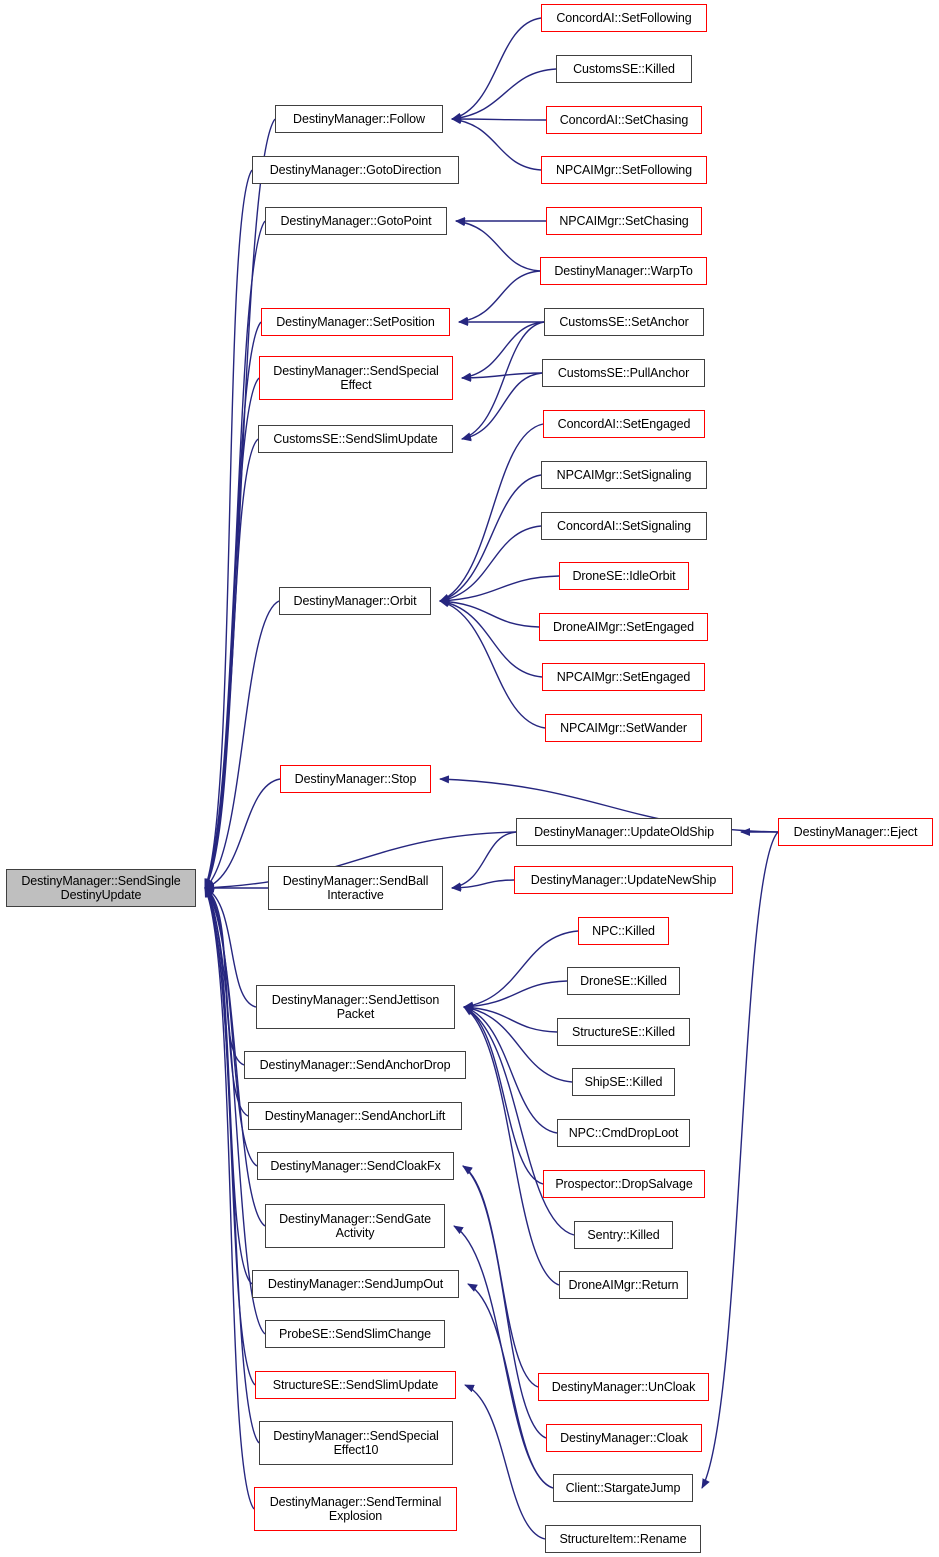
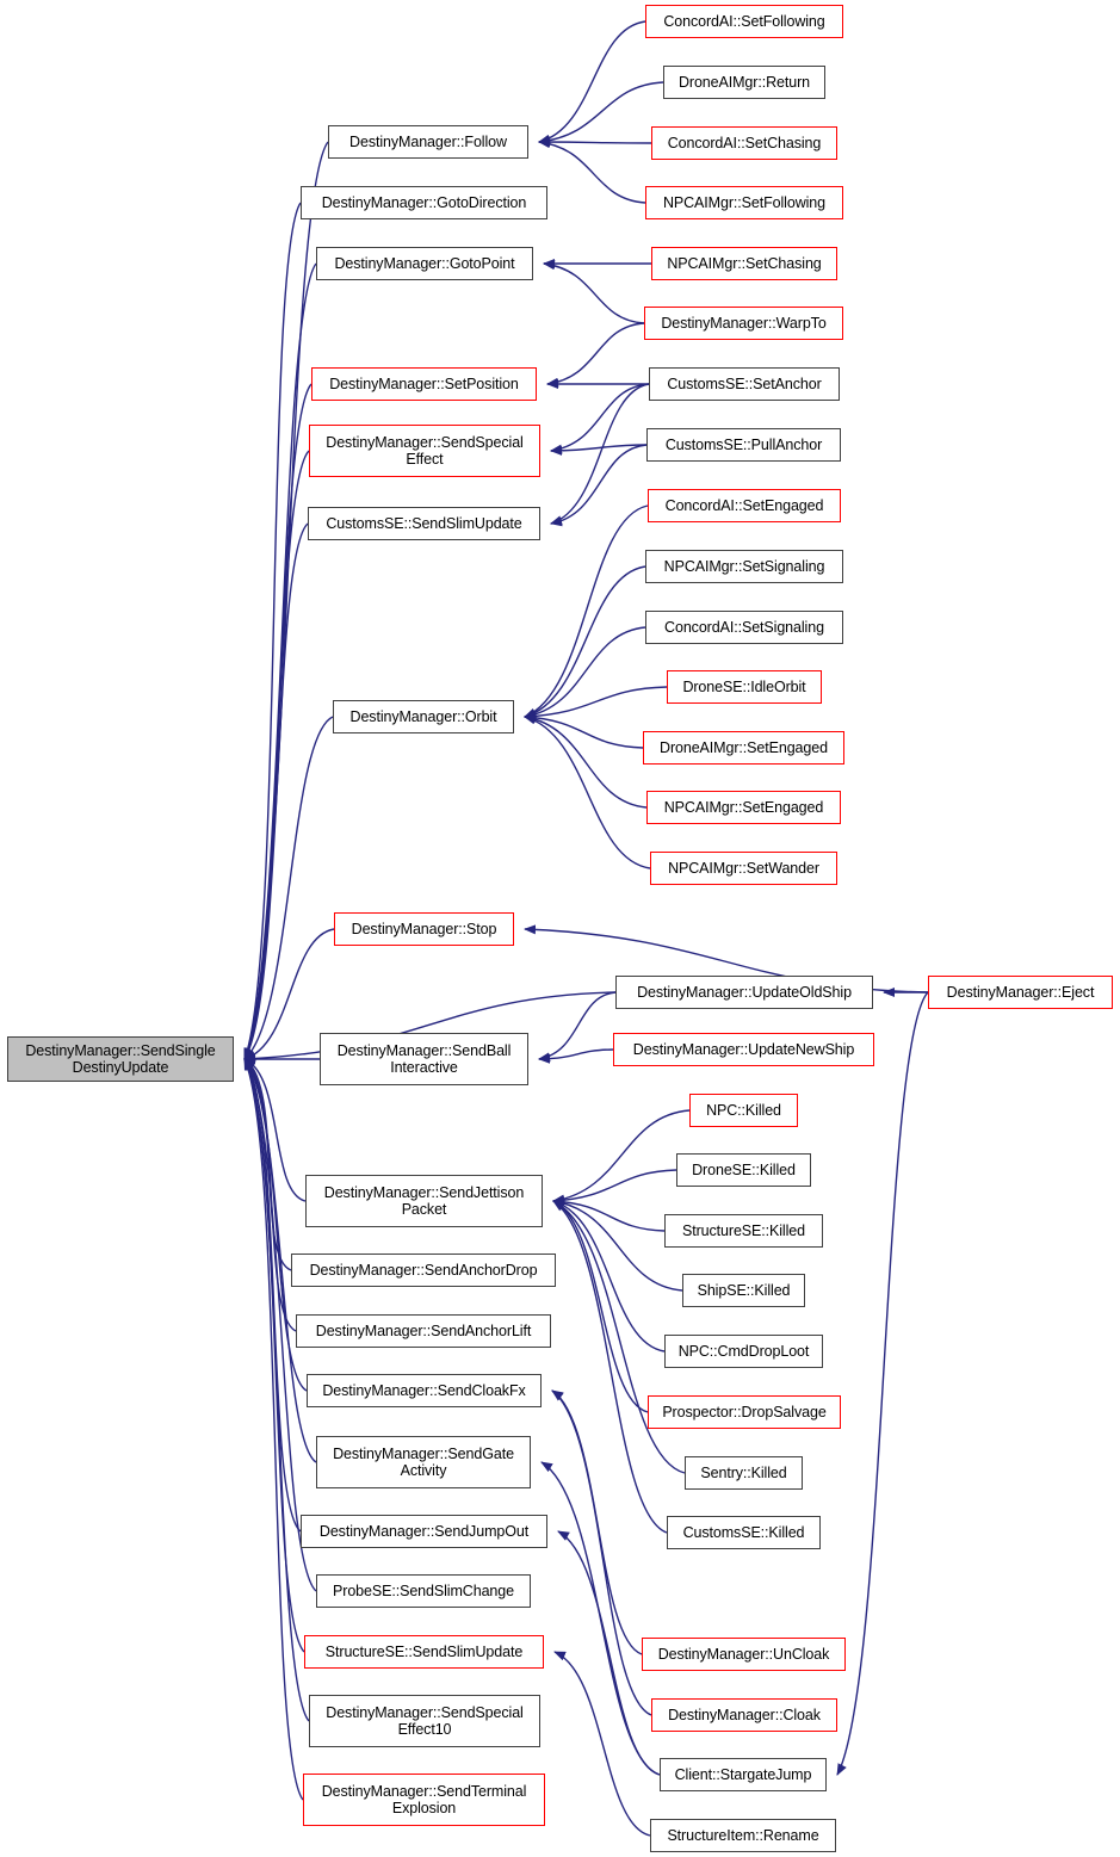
  DestinyManager::SendSingle
  DestinyUpdate
  DestinyManager::Follow
  DestinyManager::GotoDirection
  DestinyManager::GotoPoint
  DestinyManager::SetPosition
  DestinyManager::SendSpecial
  Effect
  CustomsSE::SendSlimUpdate
  DestinyManager::Orbit
  DestinyManager::Stop
  DestinyManager::SendBall
  Interactive
  DestinyManager::SendJettison
  Packet
  DestinyManager::SendAnchorDrop
  DestinyManager::SendAnchorLift
  DestinyManager::SendCloakFx
  DestinyManager::SendGate
  Activity
  DestinyManager::SendJumpOut
  ProbeSE::SendSlimChange
  StructureSE::SendSlimUpdate
  DestinyManager::SendSpecial
  Effect10
  DestinyManager::SendTerminal
  Explosion
  ConcordAI::SetFollowing
- CustomsSE::Killed
+ DroneAIMgr::Return
  ConcordAI::SetChasing
  NPCAIMgr::SetFollowing
  NPCAIMgr::SetChasing
  DestinyManager::WarpTo
  CustomsSE::SetAnchor
  CustomsSE::PullAnchor
  ConcordAI::SetEngaged
  NPCAIMgr::SetSignaling
  ConcordAI::SetSignaling
  DroneSE::IdleOrbit
  DroneAIMgr::SetEngaged
  NPCAIMgr::SetEngaged
  NPCAIMgr::SetWander
  DestinyManager::UpdateOldShip
  DestinyManager::UpdateNewShip
  NPC::Killed
  DroneSE::Killed
  StructureSE::Killed
  ShipSE::Killed
  NPC::CmdDropLoot
  Prospector::DropSalvage
  Sentry::Killed
- DroneAIMgr::Return
+ CustomsSE::Killed
  DestinyManager::UnCloak
  DestinyManager::Cloak
  Client::StargateJump
  StructureItem::Rename
  DestinyManager::Eject
